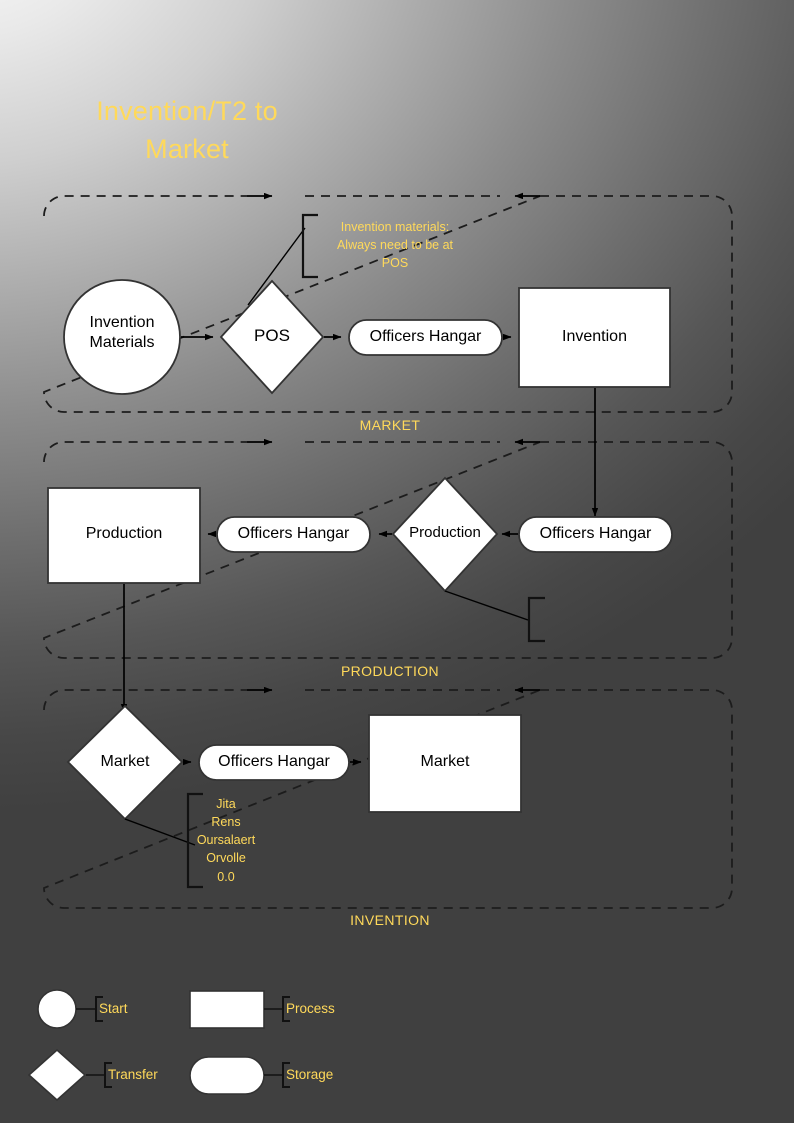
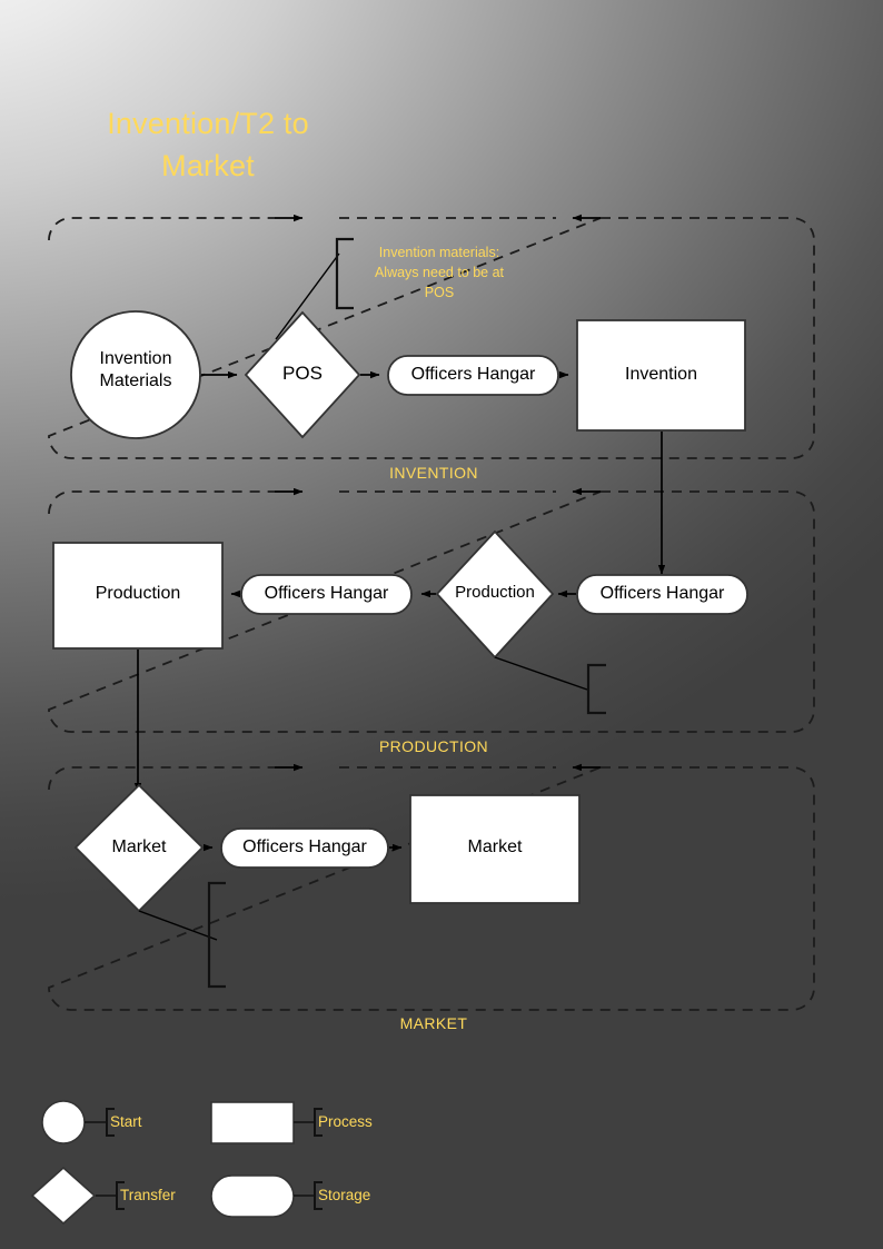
  Invention/T2 to
  Market
  Invention
  Materials
  POS
  Officers Hangar
  Invention
  Invention materials:
  Always need to be at
  POS
  Officers Hangar
  Production
  Officers Hangar
  Production
  Market
  Officers Hangar
  Market
- Jita
- Rens
- Oursalaert
- Orvolle
- 0.0
- MARKET
+ INVENTION
  PRODUCTION
- INVENTION
+ MARKET
  Start
  Process
  Transfer
  Storage
